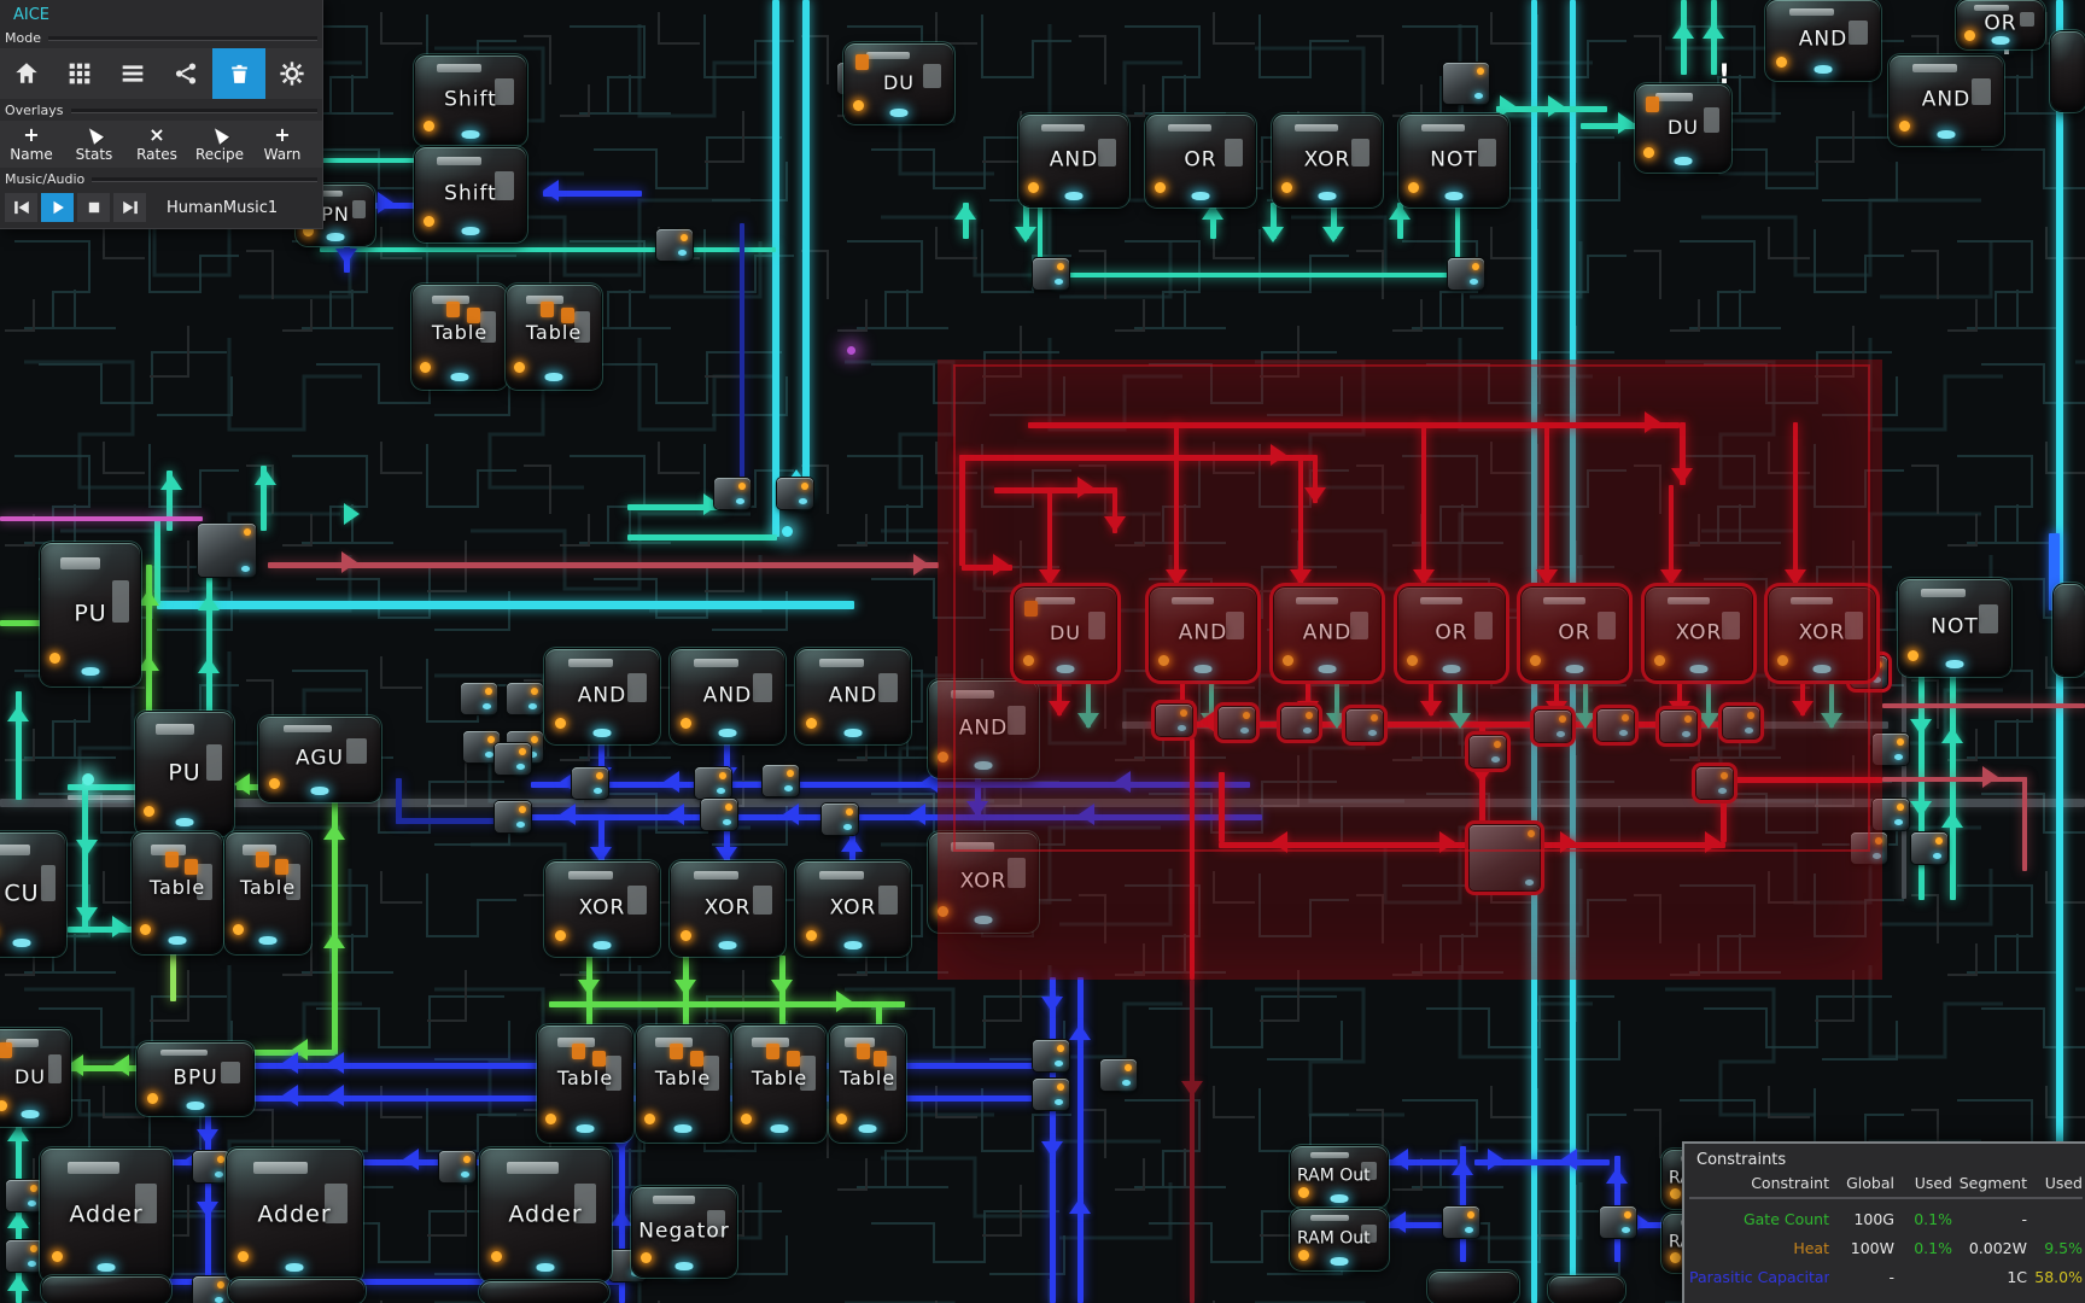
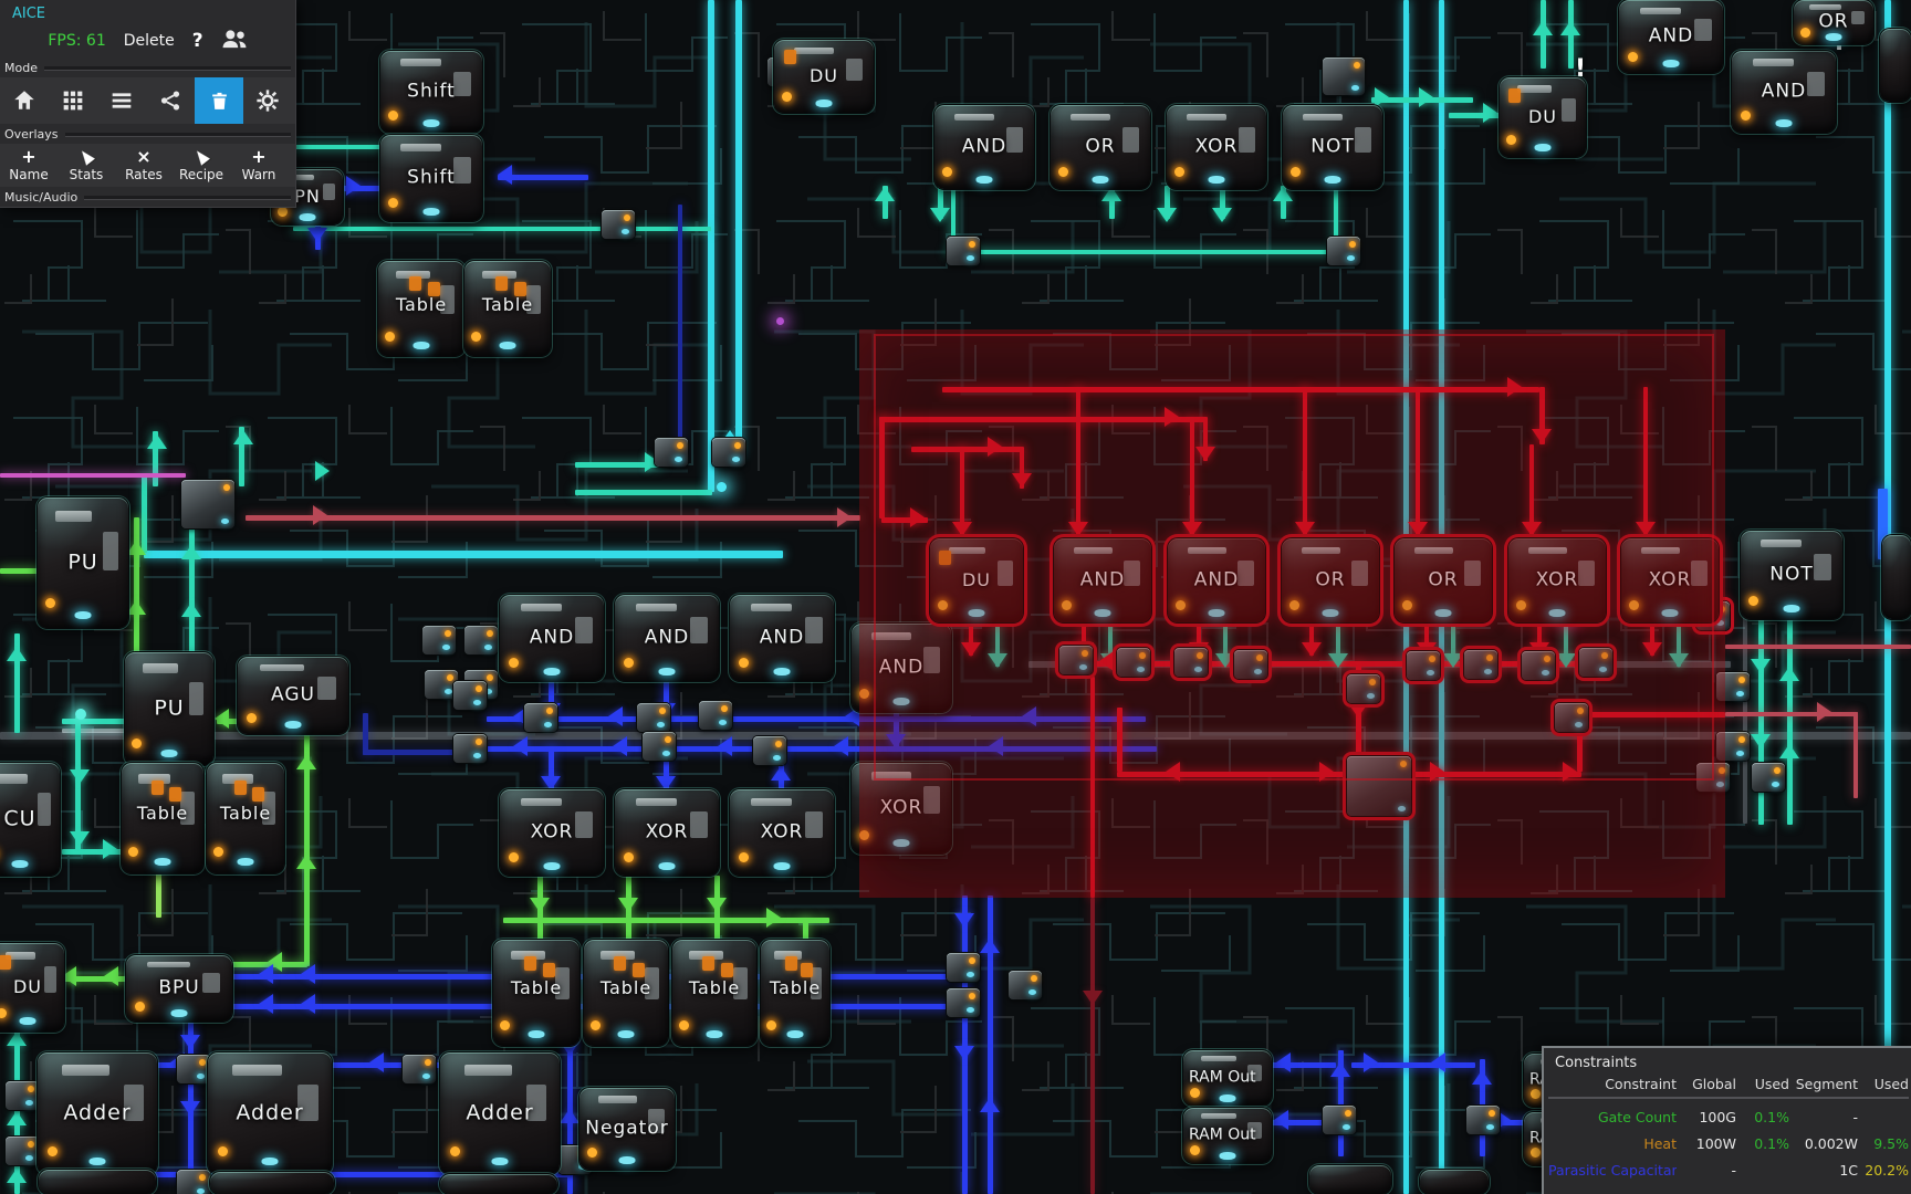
  !
  Shift
  Shift
  PN
  Table
  Table
  DU
  AND
  OR
  XOR
  NOT
  DU
  AND
  AND
  OR
  PU
  PU
  AGU
  CU
  Table
  Table
  AND
  AND
  AND
  AND
  XOR
  XOR
  XOR
  XOR
  DU
  AND
  AND
  OR
  OR
  XOR
  XOR
  NOT
  DU
  BPU
  Table
  Table
  Table
  Table
  Adder
  Adder
  Adder
  Negator
  RAM Out
  RAM Out
  AICE
+ FPS: 61
+ Delete
+ ?
  Mode
  Overlays
  +
  Name
  Stats
  ×
  Rates
  Recipe
  +
  Warn
  Music/Audio
- HumanMusic1
  Constraints
  Constraint
  Global
  Used
  Segment
  Used
  Gate Count
  100G
  0.1%
  -
  Heat
  100W
  0.1%
  0.002W
  9.5%
  Parasitic Capacitan
  -
  1C
- 58.0%
+ 20.2%
